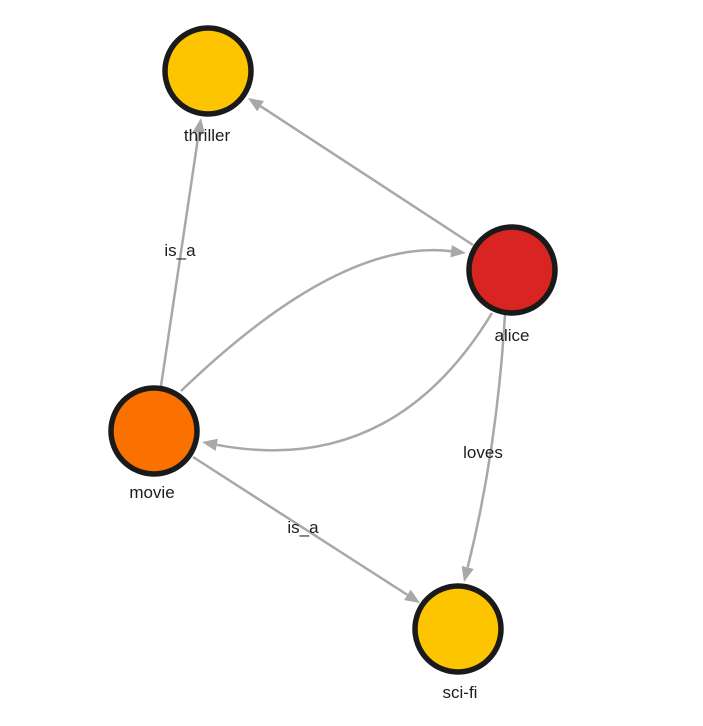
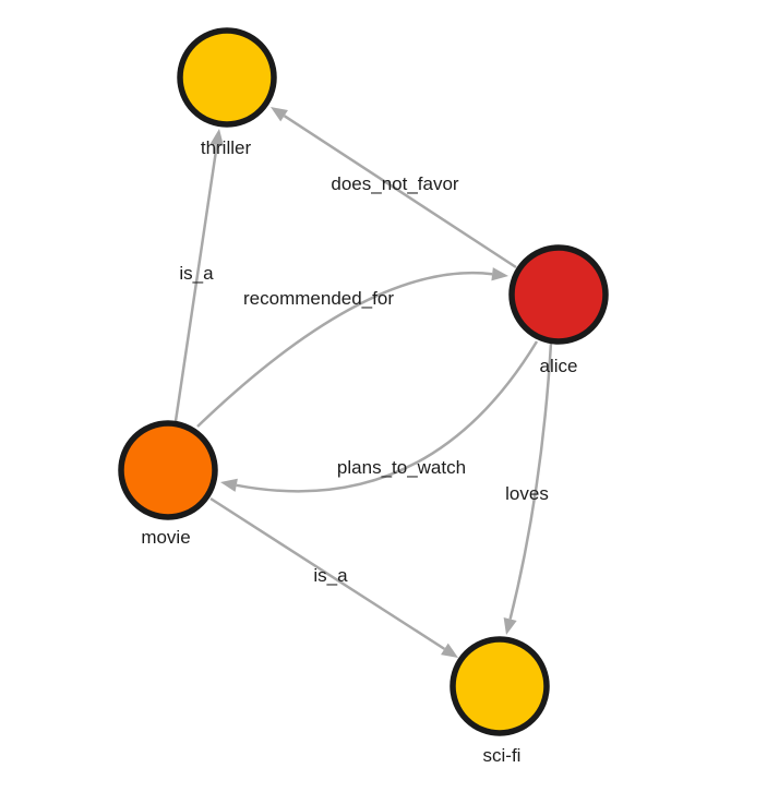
  is_a
+ does_not_favor
+ recommended_for
+ plans_to_watch
  loves
  is_a
  thriller
  alice
  movie
  sci-fi
